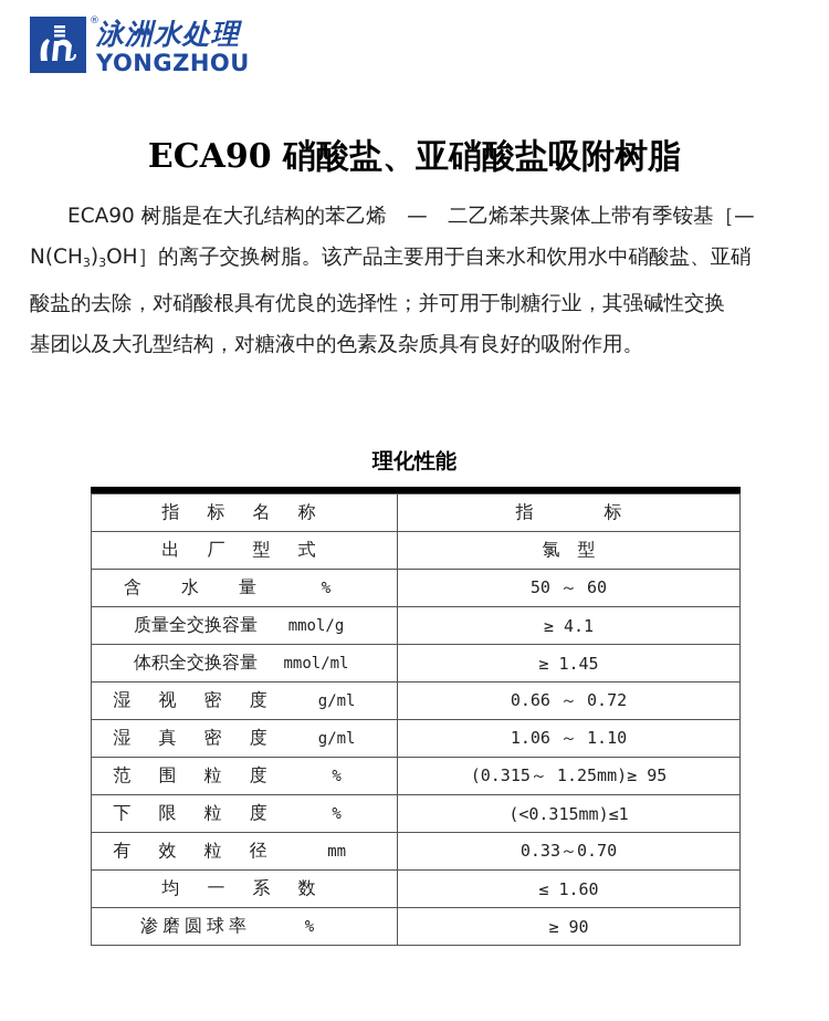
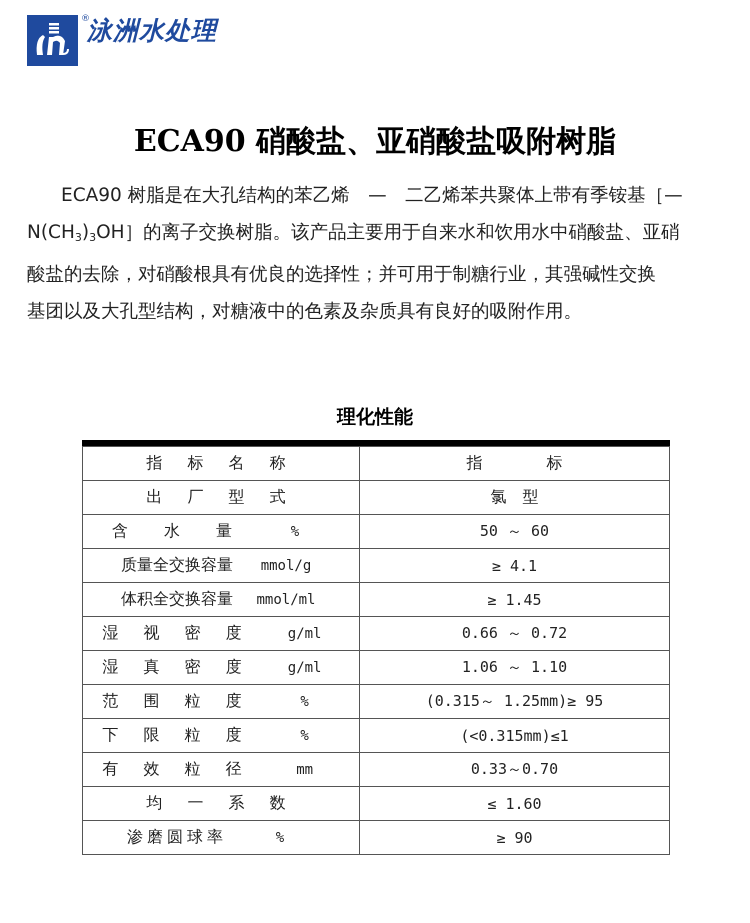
  ®
  泳洲水处理
- YONGZHOU
  ECA90 硝酸盐、亚硝酸盐吸附树脂
  ECA90 树脂是在大孔结构的苯乙烯 — 二乙烯苯共聚体上带有季铵基［—
  N(CH3)3OH］的离子交换树脂。该产品主要用于自来水和饮用水中硝酸盐、亚硝
  酸盐的去除，对硝酸根具有优良的选择性；并可用于制糖行业，其强碱性交换
  基团以及大孔型结构，对糖液中的色素及杂质具有良好的吸附作用。
  理化性能
  指 标 名 称	指 标
  出 厂 型 式	氯 型
  含 水 量 %	50 ～ 60
  质量全交换容量 mmol/g	≥ 4.1
  体积全交换容量 mmol/ml	≥ 1.45
  湿 视 密 度 g/ml	0.66 ～ 0.72
  湿 真 密 度 g/ml	1.06 ～ 1.10
  范 围 粒 度 %	(0.315～ 1.25mm)≥ 95
  下 限 粒 度 %	(<0.315mm)≤1
  有 效 粒 径 mm	0.33～0.70
  均 一 系 数	≤ 1.60
  渗磨圆球率 %	≥ 90
